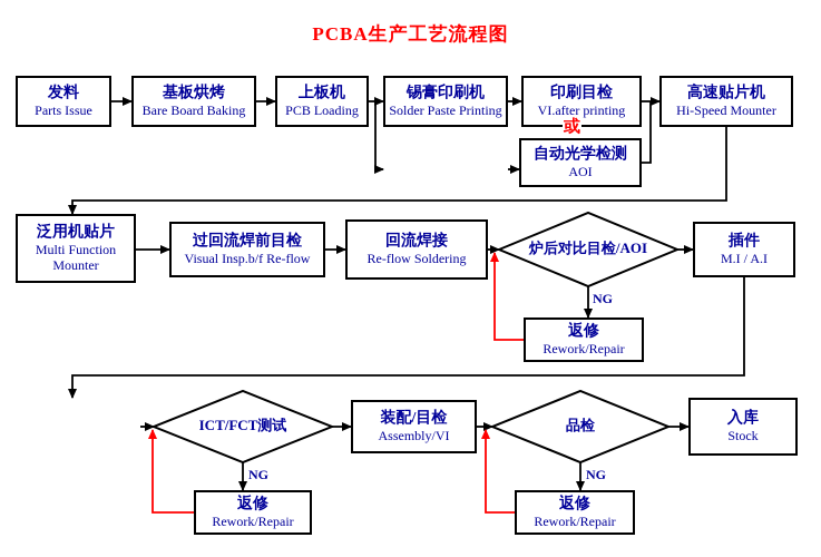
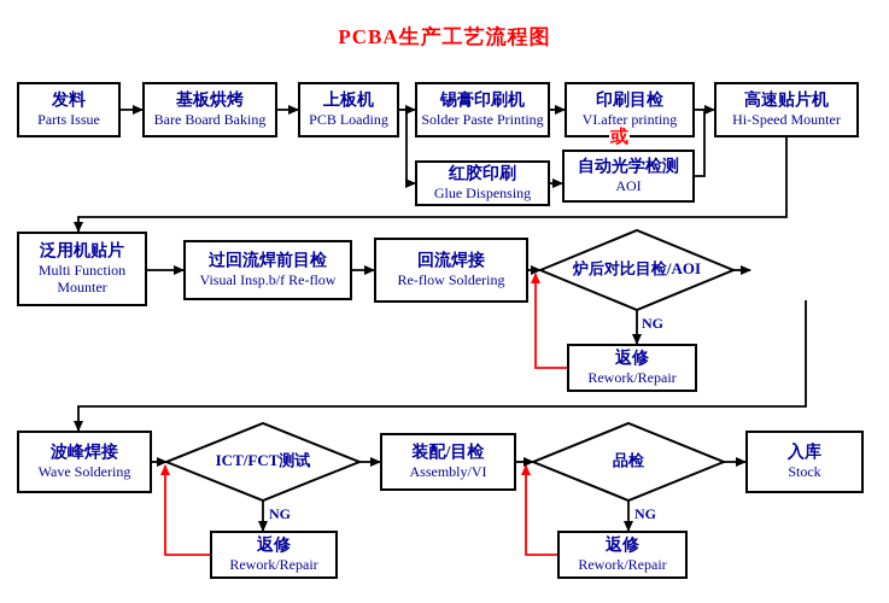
  PCBA生产工艺流程图
  发料
  Parts Issue
  基板烘烤
  Bare Board Baking
  上板机
  PCB Loading
  锡膏印刷机
  Solder Paste Printing
  印刷目检
  VI.after printing
  高速贴片机
  Hi-Speed Mounter
+ 红胶印刷
+ Glue Dispensing
  自动光学检测
  AOI
  或
  泛用机贴片
  Multi Function Mounter
  过回流焊前目检
  Visual Insp.b/f Re-flow
  回流焊接
  Re-flow Soldering
- 插件
- M.I / A.I
  返修
  Rework/Repair
+ 波峰焊接
+ Wave Soldering
  装配/目检
  Assembly/VI
  入库
  Stock
  返修
  Rework/Repair
  返修
  Rework/Repair
  炉后对比目检/AOI
  ICT/FCT测试
  品检
  NG
  NG
  NG
